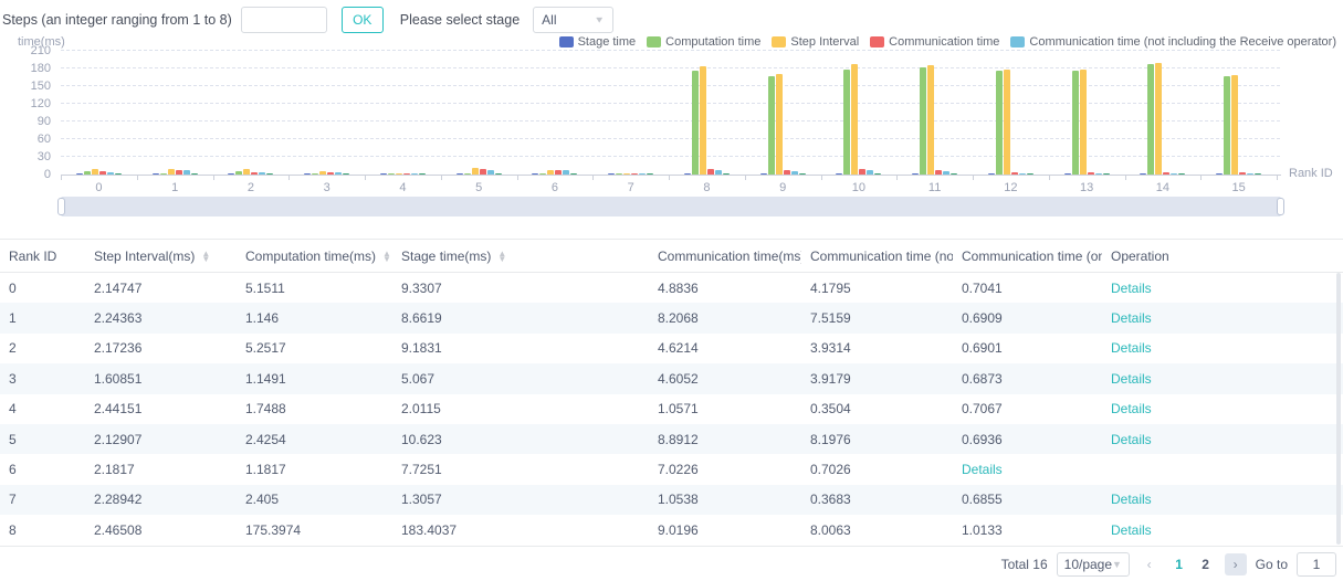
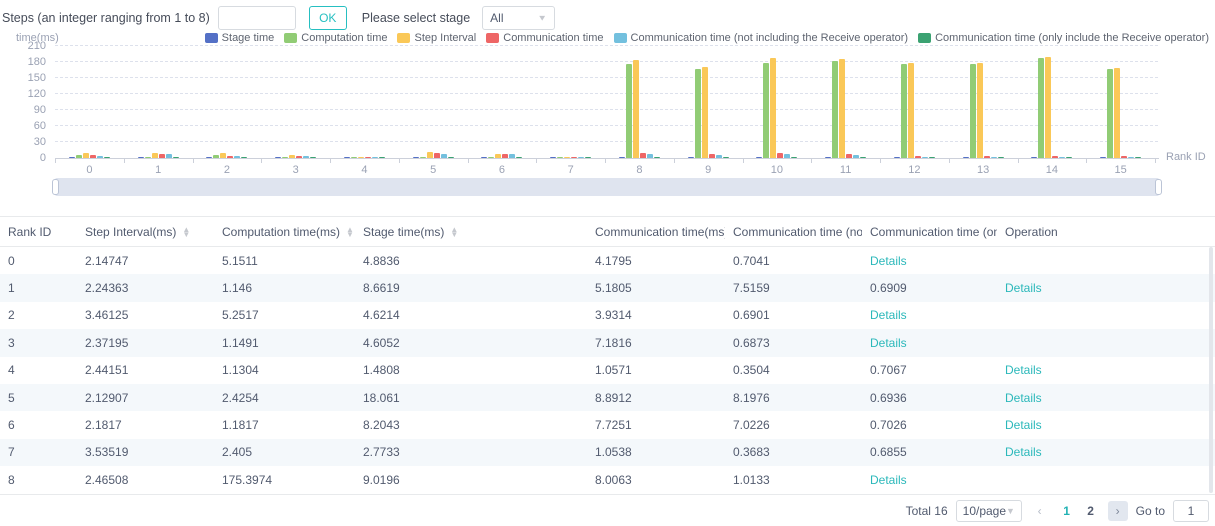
  Steps (an integer ranging from 1 to 8)
  OK
  Please select stage
  All
  ▼
  time(ms)
  Stage time
  Computation time
  Step Interval
  Communication time
  Communication time (not including the Receive operator)
+ Communication time (only include the Receive operator)
  0
  30
  60
  90
  120
  150
  180
  210
  0
  1
  2
  3
  4
  5
  6
  7
  8
  9
  10
  11
  12
  13
  14
  15
  Rank ID
  Rank ID
  Step Interval(ms)
  ▲
  ▼
  Computation time(ms)
  ▲
  ▼
  Stage time(ms)
  ▲
  ▼
  Communication time(ms
  Communication time (no
  Communication time (on
  Operation
  0
  2.14747
  5.1511
- 9.3307
  4.8836
  4.1795
  0.7041
  Details
  1
  2.24363
  1.146
  8.6619
- 8.2068
+ 5.1805
  7.5159
  0.6909
  Details
  2
- 2.17236
+ 3.46125
  5.2517
- 9.1831
  4.6214
  3.9314
  0.6901
  Details
  3
- 1.60851
+ 2.37195
  1.1491
- 5.067
  4.6052
- 3.9179
+ 7.1816
  0.6873
  Details
  4
  2.44151
- 1.7488
+ 1.1304
- 2.0115
+ 1.4808
  1.0571
  0.3504
  0.7067
  Details
  5
  2.12907
  2.4254
- 10.623
+ 18.061
  8.8912
  8.1976
  0.6936
  Details
  6
  2.1817
  1.1817
+ 8.2043
  7.7251
  7.0226
  0.7026
  Details
  7
- 2.28942
+ 3.53519
  2.405
- 1.3057
+ 2.7733
  1.0538
  0.3683
  0.6855
  Details
  8
  2.46508
  175.3974
- 183.4037
  9.0196
  8.0063
  1.0133
  Details
  Total 16
  10/page
  ▼
  ‹
  1
  2
  ›
  Go to
  1
